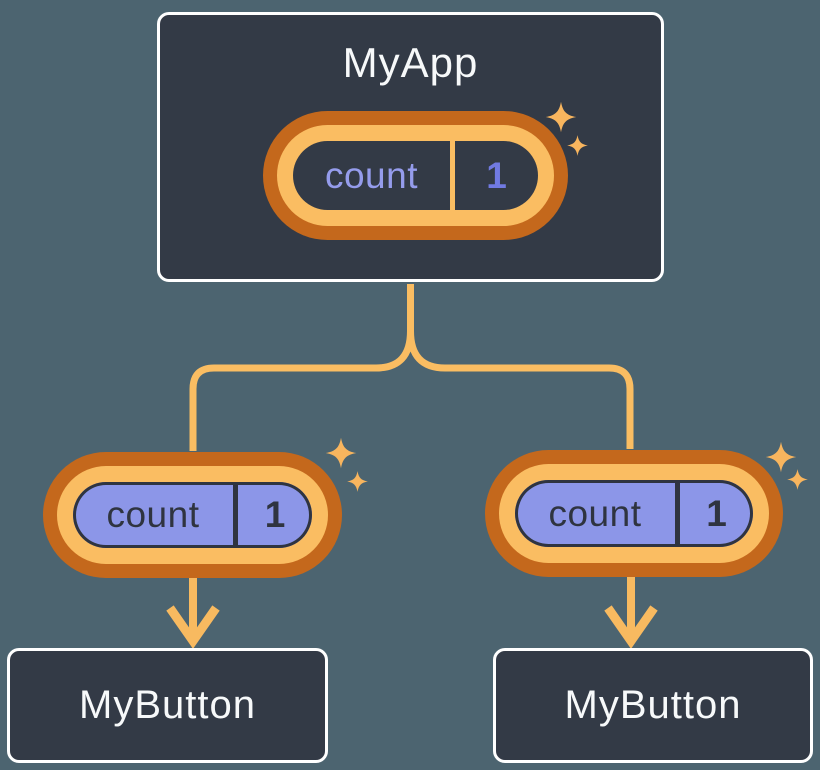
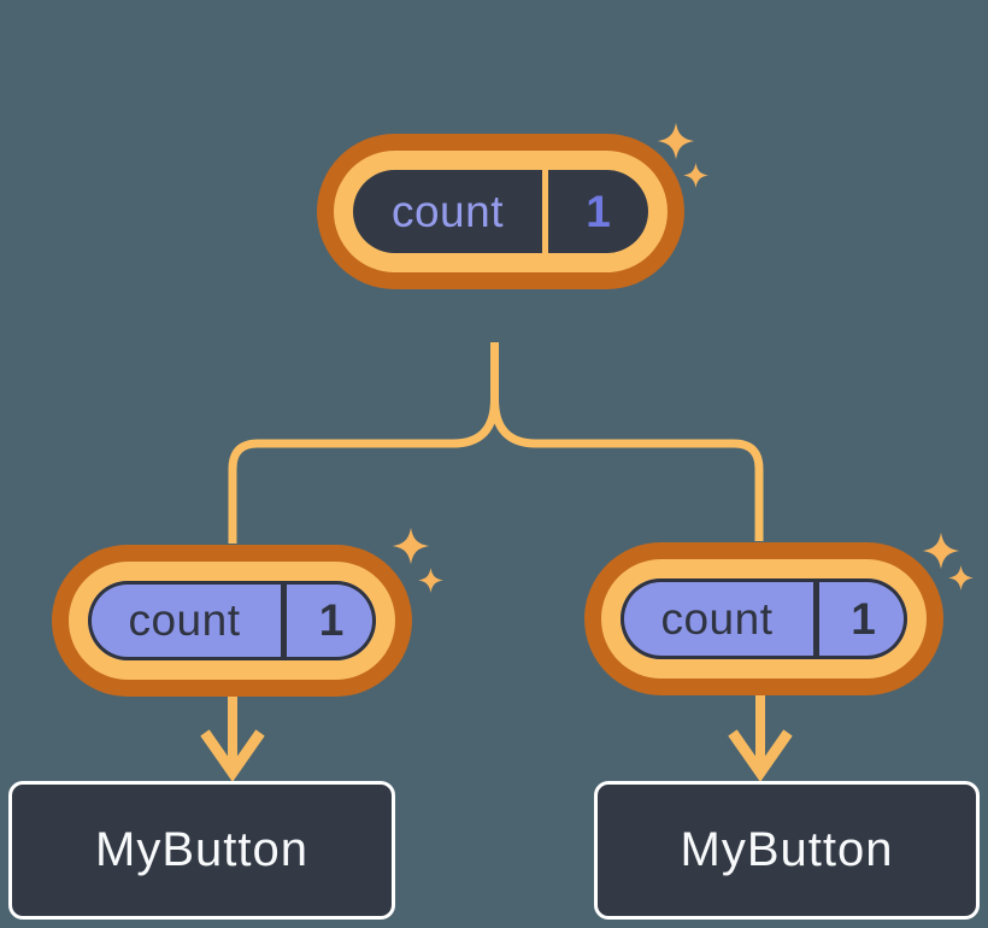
- MyApp
  count
  1
  count
  1
  count
  1
  MyButton
  MyButton
